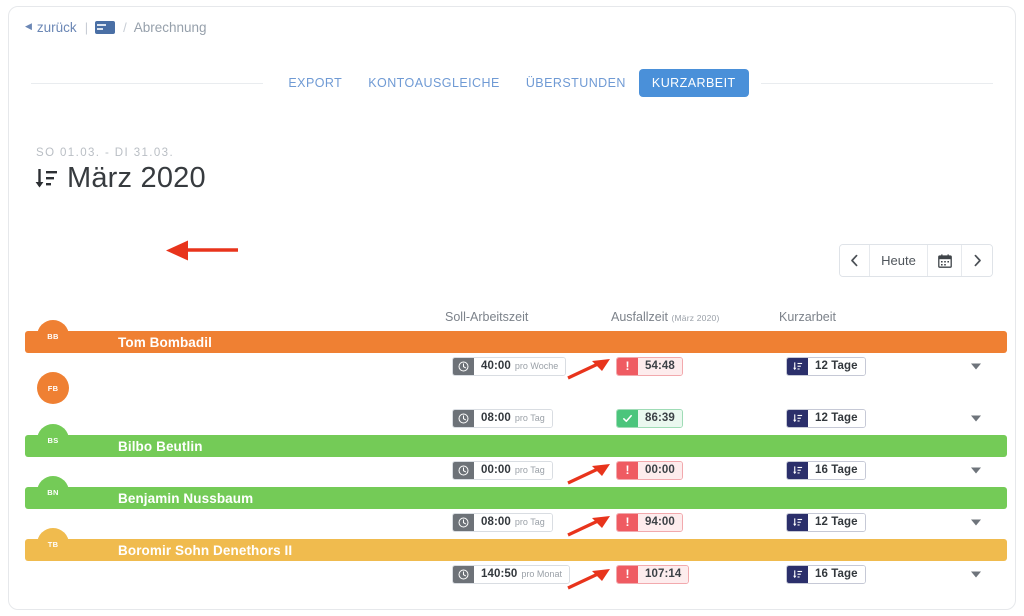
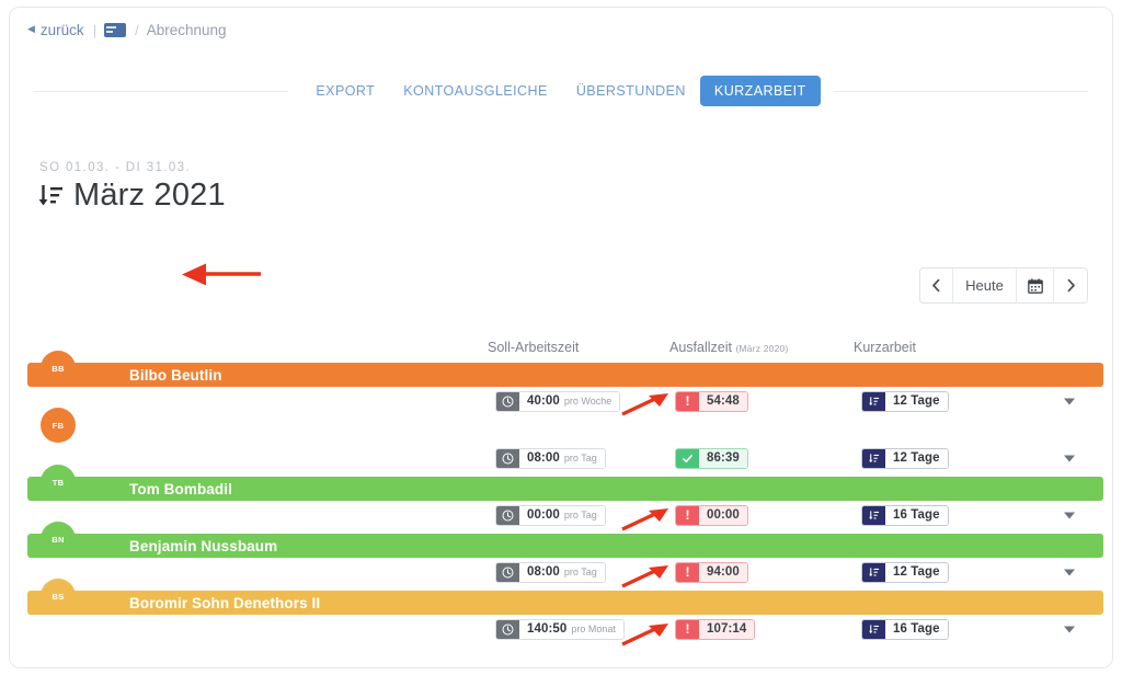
  ◀
  zurück
  |
  /
  Abrechnung
  EXPORT
  KONTOAUSGLEICHE
  ÜBERSTUNDEN
  KURZARBEIT
  SO 01.03. - DI 31.03.
- März 2020
+ März 2021
  Heute
  Soll-Arbeitszeit
  Ausfallzeit (März 2020)
  Kurzarbeit
- Tom Bombadil
+ Bilbo Beutlin
  BB
  40:00
  pro Woche
  !
  54:48
  12 Tage
  FB
  08:00
  pro Tag
  86:39
  12 Tage
- Bilbo Beutlin
+ Tom Bombadil
- BS
+ TB
  00:00
  pro Tag
  !
  00:00
  16 Tage
  Benjamin Nussbaum
  BN
  08:00
  pro Tag
  !
  94:00
  12 Tage
  Boromir Sohn Denethors II
- TB
+ BS
  140:50
  pro Monat
  !
  107:14
  16 Tage
